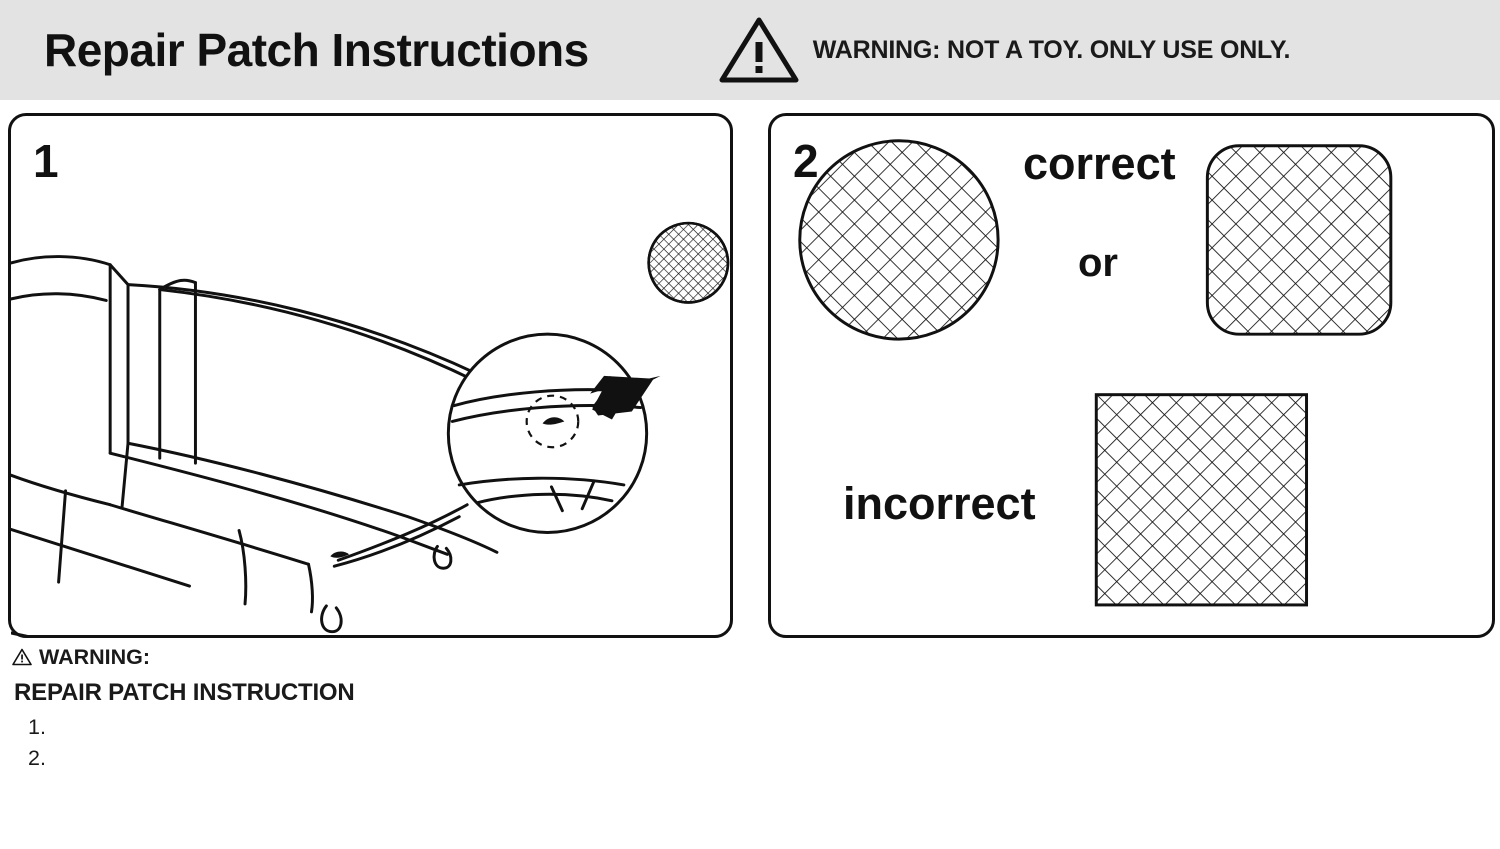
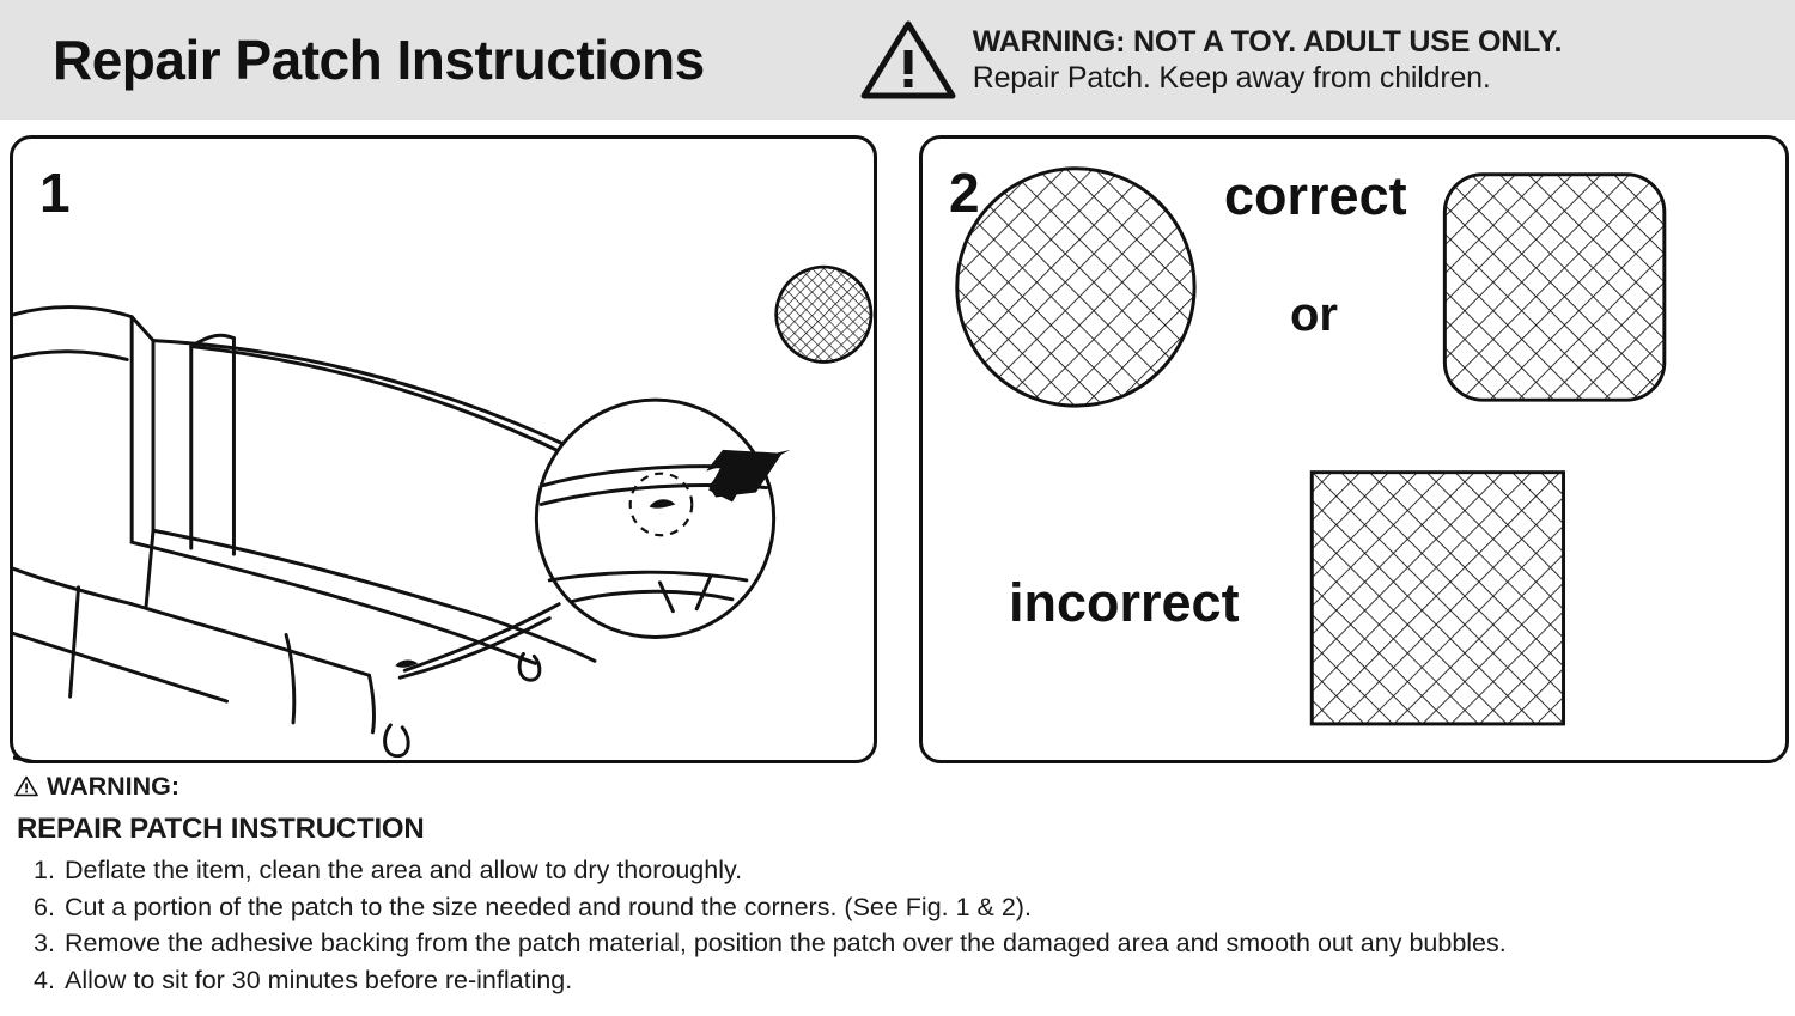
  Repair Patch Instructions
- WARNING: NOT A TOY. ONLY USE ONLY.
+ WARNING: NOT A TOY. ADULT USE ONLY.
+ Repair Patch. Keep away from children.
  1
  2
  correct
  or
  incorrect
  WARNING:
  REPAIR PATCH INSTRUCTION
  1.
+ Deflate the item, clean the area and allow to dry thoroughly.
- 2.
+ 6.
+ Cut a portion of the patch to the size needed and round the corners. (See Fig. 1 & 2).
+ 3.
+ Remove the adhesive backing from the patch material, position the patch over the damaged area and smooth out any bubbles.
+ 4.
+ Allow to sit for 30 minutes before re-inflating.
